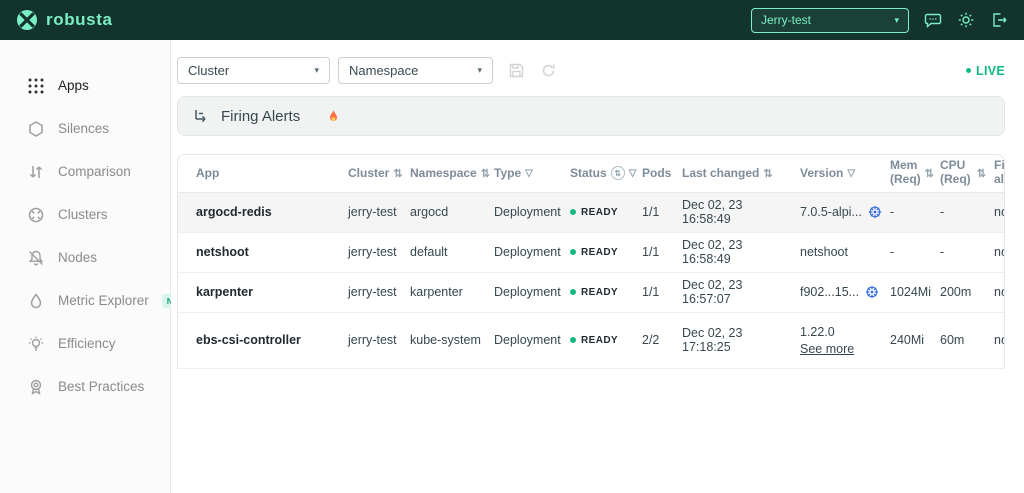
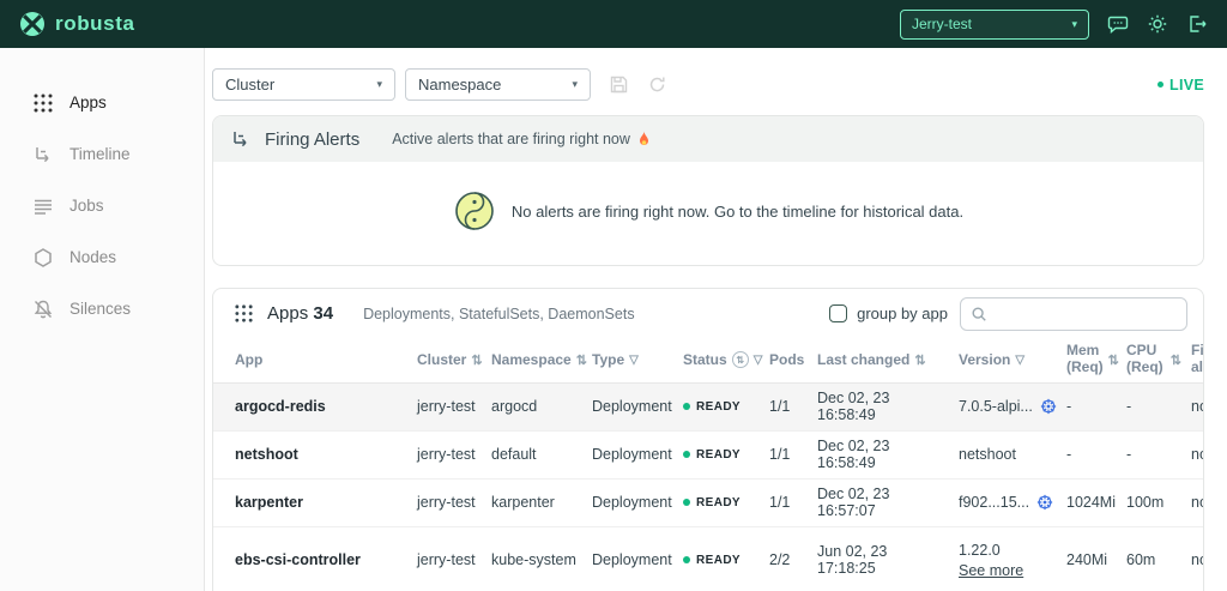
  robusta
  Jerry-test
  ▾
  Apps
+ Timeline
+ Jobs
- Silences
+ Nodes
- Comparison
- Clusters
- Nodes
+ Silences
- Metric Explorer
- Efficiency
- Best Practices
  Cluster
  ▾
  Namespace
  ▾
  LIVE
  Firing Alerts
+ Active alerts that are firing right now
+ No alerts are firing right now. Go to the timeline for historical data.
+ Apps 34
+ Deployments, StatefulSets, DaemonSets
+ group by app
  App	Cluster ⇅	Namespace ⇅	Type ▽	Status ⇅ ▽	Pods	Last changed ⇅	Version ▽	Mem (Req) ⇅	CPU (Req) ⇅	Fi al
  argocd-redis	jerry-test	argocd	Deployment	READY	1/1	Dec 02, 23 16:58:49	7.0.5-alpi...	-	-	n
  netshoot	jerry-test	default	Deployment	READY	1/1	Dec 02, 23 16:58:49	netshoot	-	-	n
- karpenter	jerry-test	karpenter	Deployment	READY	1/1	Dec 02, 23 16:57:07	f902...15...	1024Mi	200m	n
+ karpenter	jerry-test	karpenter	Deployment	READY	1/1	Dec 02, 23 16:57:07	f902...15...	1024Mi	100m	n
- ebs-csi-controller	jerry-test	kube-system	Deployment	READY	2/2	Dec 02, 23 17:18:25	1.22.0See more	240Mi	60m	n
+ ebs-csi-controller	jerry-test	kube-system	Deployment	READY	2/2	Jun 02, 23 17:18:25	1.22.0See more	240Mi	60m	n
